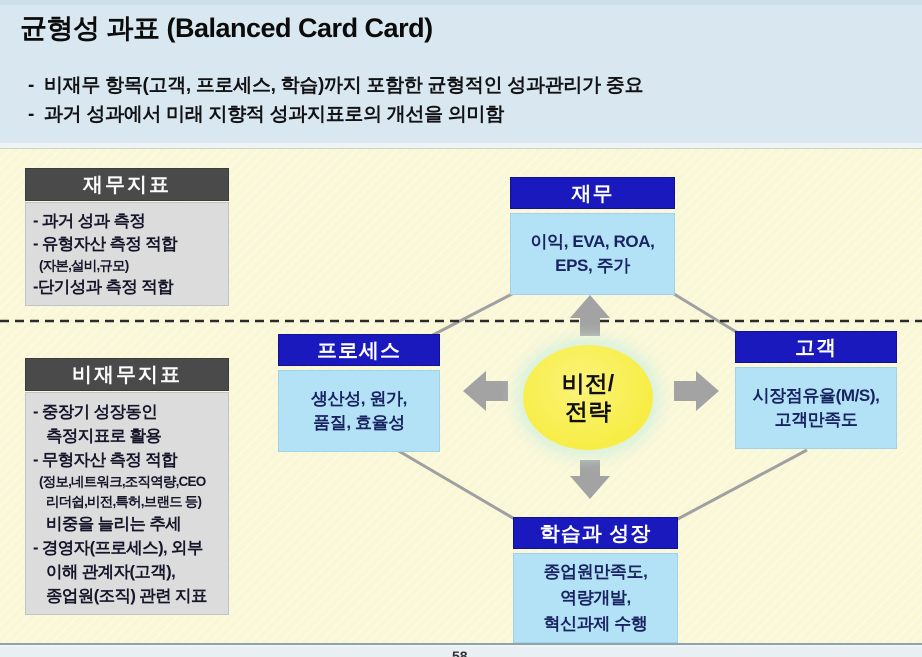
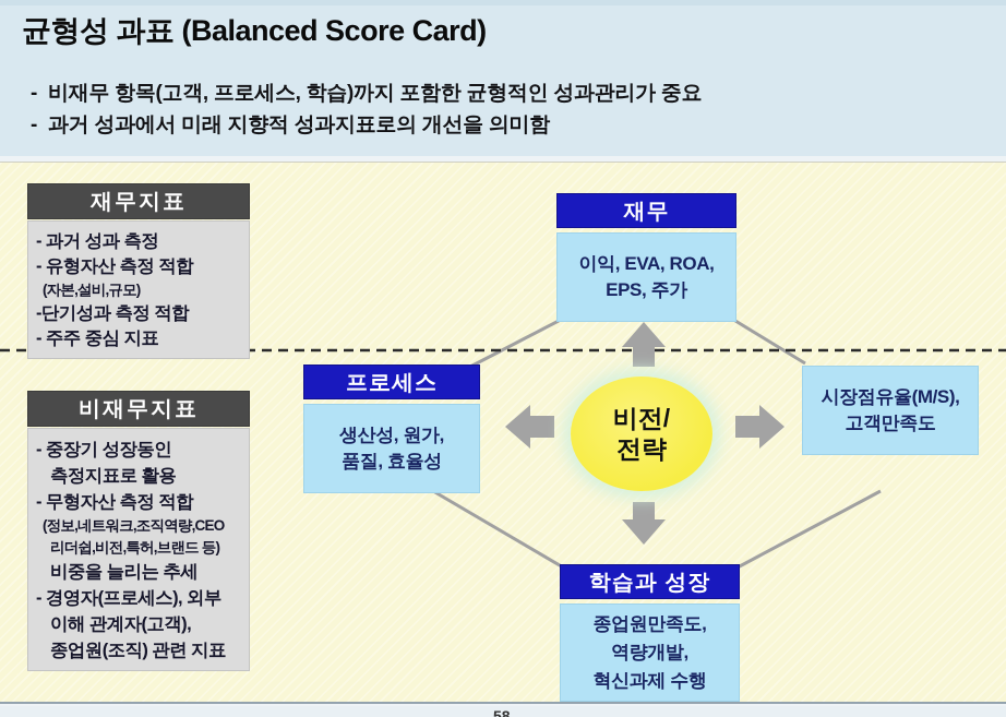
- 균형성 과표 (Balanced Card Card)
+ 균형성 과표 (Balanced Score Card)
  - 비재무 항목(고객, 프로세스, 학습)까지 포함한 균형적인 성과관리가 중요
  - 과거 성과에서 미래 지향적 성과지표로의 개선을 의미함
  재무지표
  - 과거 성과 측정
  - 유형자산 측정 적합
  (자본,설비,규모)
  -단기성과 측정 적합
+ - 주주 중심 지표
  비재무지표
  - 중장기 성장동인
  측정지표로 활용
  - 무형자산 측정 적합
  (정보,네트워크,조직역량,CEO
  리더쉽,비전,특허,브랜드 등)
  비중을 늘리는 추세
  - 경영자(프로세스), 외부
  이해 관계자(고객),
  종업원(조직) 관련 지표
  재무
  이익, EVA, ROA,
  EPS, 주가
  프로세스
  생산성, 원가,
  품질, 효율성
- 고객
  시장점유율(M/S),
  고객만족도
  학습과 성장
  종업원만족도,
  역량개발,
  혁신과제 수행
  비전/
  전략
  58
